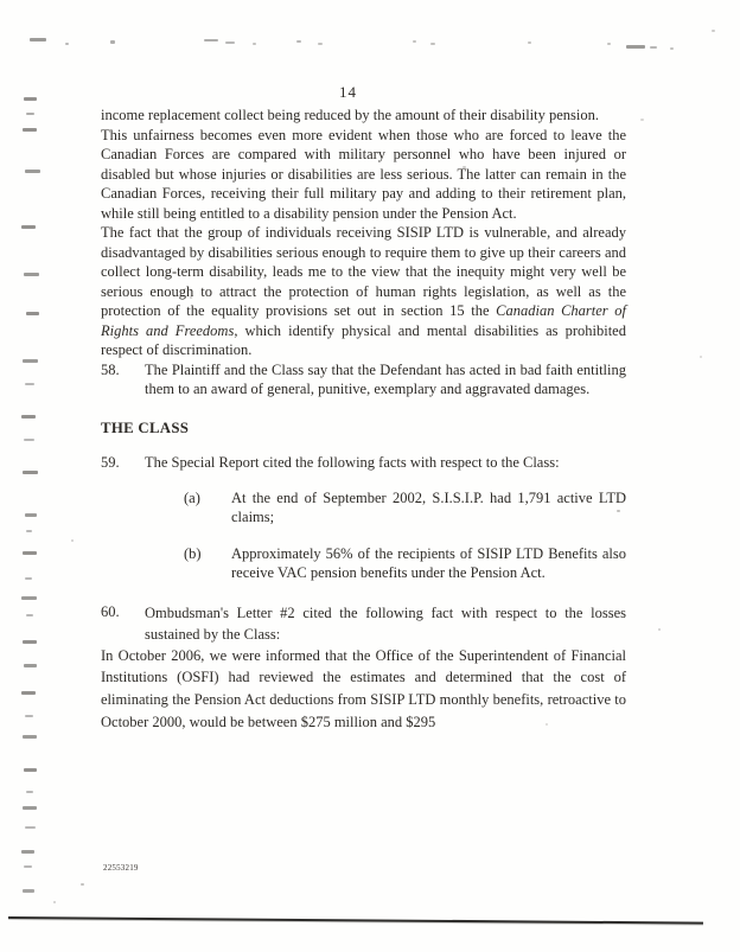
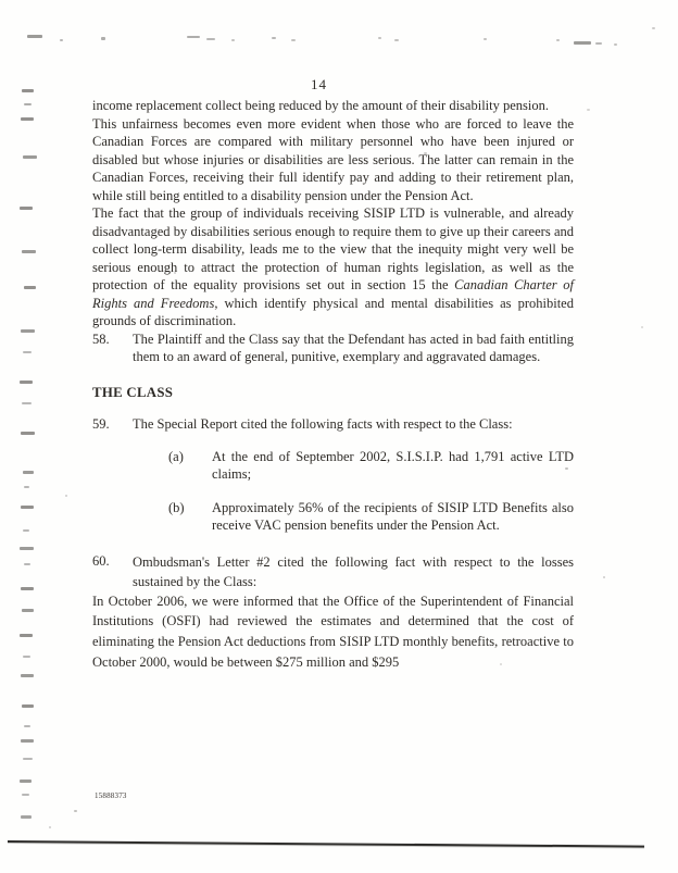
  14
  income replacement collect being reduced by the amount of their disability pension.
- This unfairness becomes even more evident when those who are forced to leave the Canadian Forces are compared with military personnel who have been injured or disabled but whose injuries or disabilities are less serious. The latter can remain in the Canadian Forces, receiving their full military pay and adding to their retirement plan, while still being entitled to a disability pension under the Pension Act.
+ This unfairness becomes even more evident when those who are forced to leave the Canadian Forces are compared with military personnel who have been injured or disabled but whose injuries or disabilities are less serious. The latter can remain in the Canadian Forces, receiving their full identify pay and adding to their retirement plan, while still being entitled to a disability pension under the Pension Act.
- The fact that the group of individuals receiving SISIP LTD is vulnerable, and already disadvantaged by disabilities serious enough to require them to give up their careers and collect long-term disability, leads me to the view that the inequity might very well be serious enough to attract the protection of human rights legislation, as well as the protection of the equality provisions set out in section 15 the Canadian Charter of Rights and Freedoms, which identify physical and mental disabilities as prohibited respect of discrimination.
+ The fact that the group of individuals receiving SISIP LTD is vulnerable, and already disadvantaged by disabilities serious enough to require them to give up their careers and collect long-term disability, leads me to the view that the inequity might very well be serious enough to attract the protection of human rights legislation, as well as the protection of the equality provisions set out in section 15 the Canadian Charter of Rights and Freedoms, which identify physical and mental disabilities as prohibited grounds of discrimination.
  58.
  The Plaintiff and the Class say that the Defendant has acted in bad faith entitling them to an award of general, punitive, exemplary and aggravated damages.
  THE CLASS
  59.
  The Special Report cited the following facts with respect to the Class:
  (a)
  At the end of September 2002, S.I.S.I.P. had 1,791 active LTD claims;
  (b)
  Approximately 56% of the recipients of SISIP LTD Benefits also receive VAC pension benefits under the Pension Act.
  60.
  Ombudsman's Letter #2 cited the following fact with respect to the losses sustained by the Class:
  In October 2006, we were informed that the Office of the Superintendent of Financial Institutions (OSFI) had reviewed the estimates and determined that the cost of eliminating the Pension Act deductions from SISIP LTD monthly benefits, retroactive to October 2000, would be between $275 million and $295
- 22553219
+ 15888373
